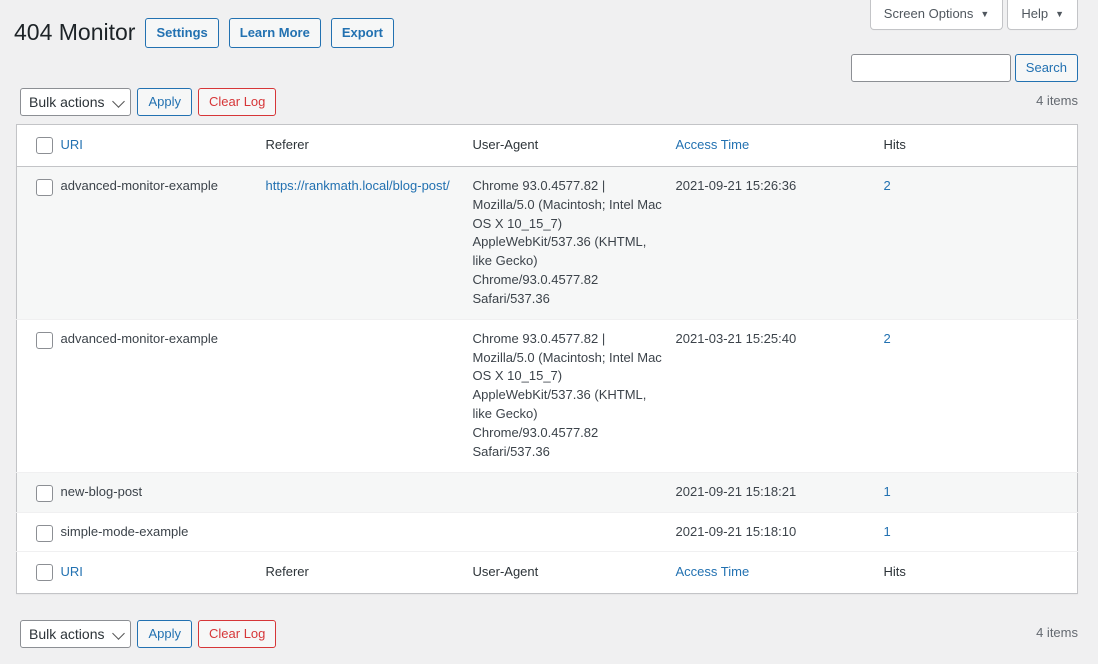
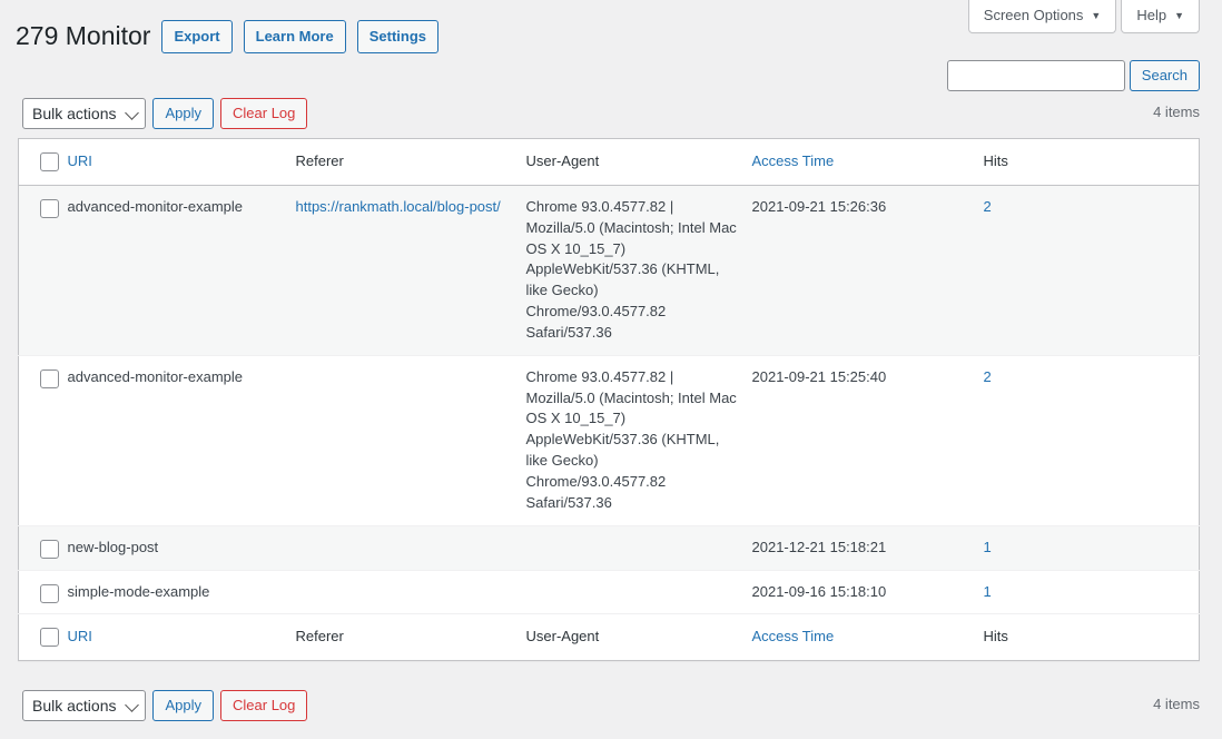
  Screen Options
  ▼
  Help
  ▼
- 404 Monitor
+ 279 Monitor
- Settings
+ Export
  Learn More
- Export
+ Settings
  Search
  Bulk actions
  Apply
  Clear Log
  4 items
  	URI	Referer	User-Agent	Access Time	Hits
  	advanced-monitor-example	https://rankmath.local/blog-post/	Chrome 93.0.4577.82 | Mozilla/5.0 (Macintosh; Intel Mac OS X 10_15_7) AppleWebKit/537.36 (KHTML, like Gecko) Chrome/93.0.4577.82 Safari/537.36	2021-09-21 15:26:36	2
- 	advanced-monitor-example		Chrome 93.0.4577.82 | Mozilla/5.0 (Macintosh; Intel Mac OS X 10_15_7) AppleWebKit/537.36 (KHTML, like Gecko) Chrome/93.0.4577.82 Safari/537.36	2021-03-21 15:25:40	2
+ 	advanced-monitor-example		Chrome 93.0.4577.82 | Mozilla/5.0 (Macintosh; Intel Mac OS X 10_15_7) AppleWebKit/537.36 (KHTML, like Gecko) Chrome/93.0.4577.82 Safari/537.36	2021-09-21 15:25:40	2
- 	new-blog-post			2021-09-21 15:18:21	1
+ 	new-blog-post			2021-12-21 15:18:21	1
- 	simple-mode-example			2021-09-21 15:18:10	1
+ 	simple-mode-example			2021-09-16 15:18:10	1
  	URI	Referer	User-Agent	Access Time	Hits
  Bulk actions
  Apply
  Clear Log
  4 items
